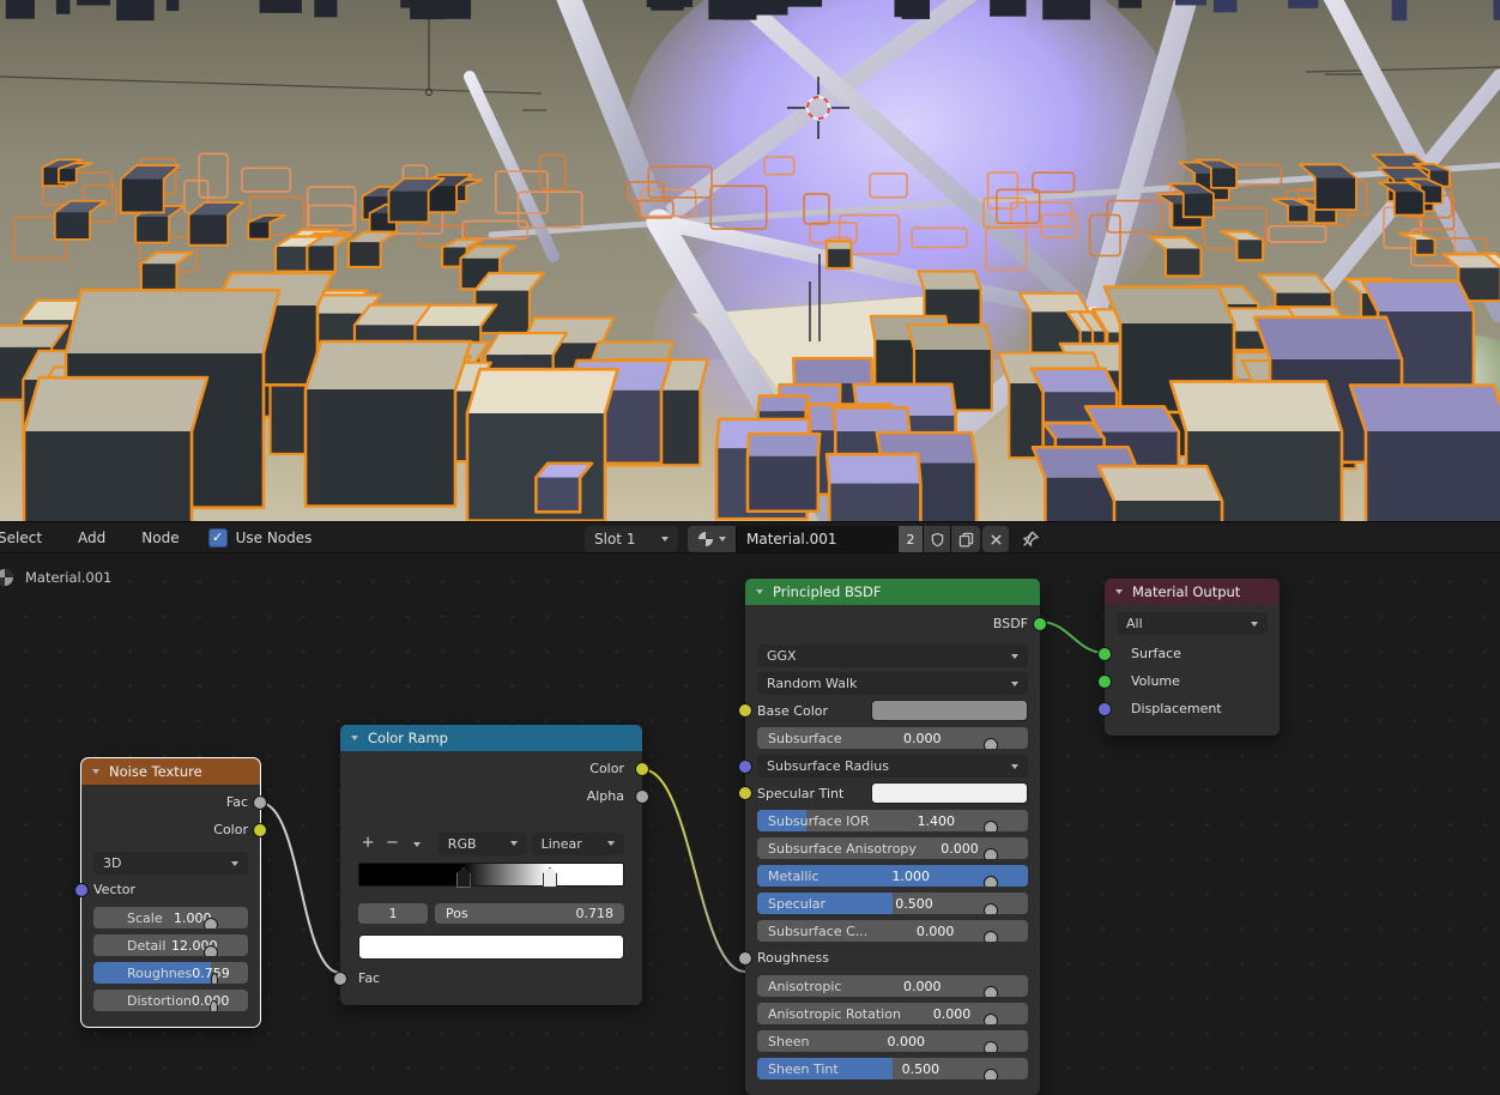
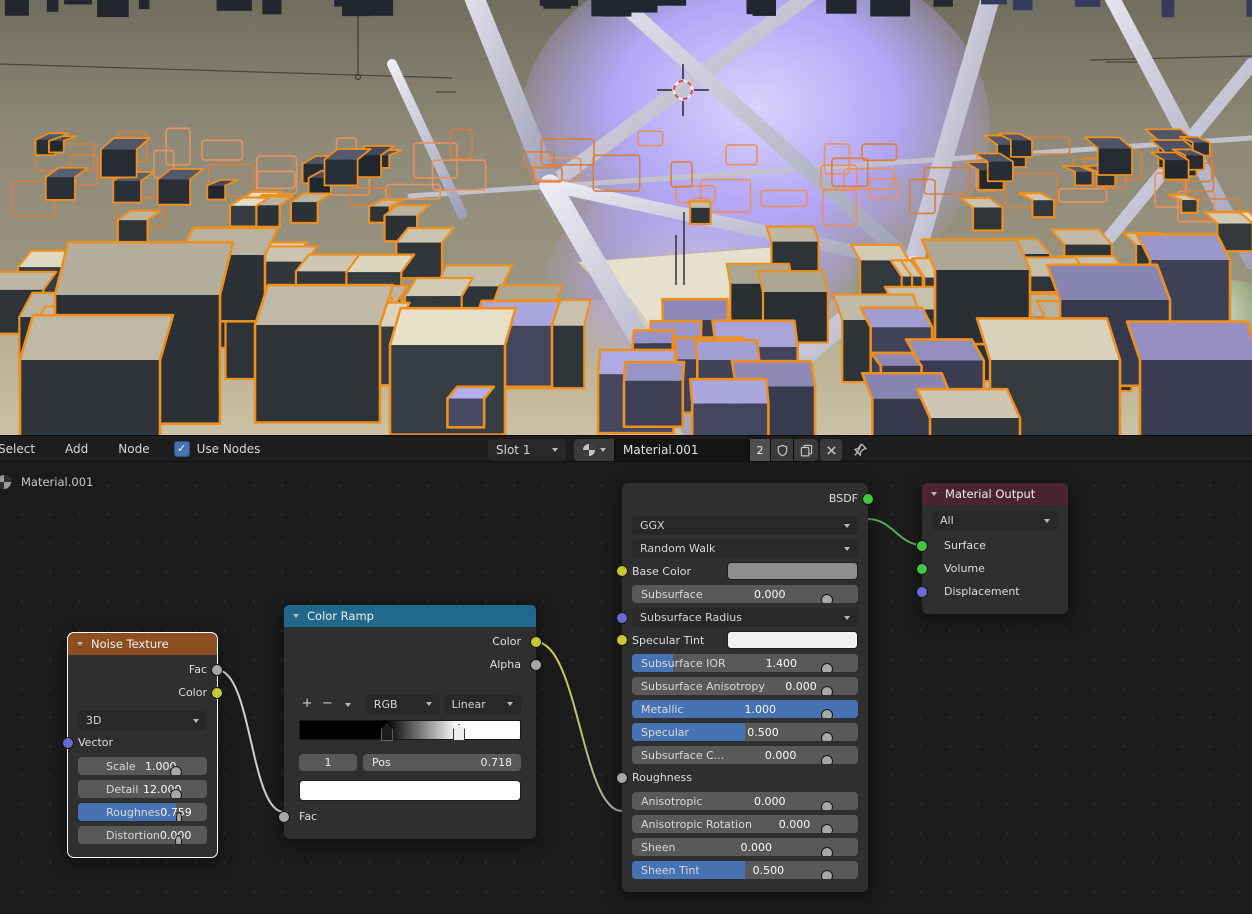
  Select
  Add
  Node
  ✓
  Use Nodes
  Slot 1
  Material.001
  2
  Material.001
  Noise Texture
  Fac
  Color
  3D
  Vector
  Scale
  1.00
  Detail
  12.00
  Roughnes
  0.759
  Distortion
  0.000
  Color Ramp
  Color
  Alpha
  +
  −
  RGB
  Linear
  1
  Pos
  0.718
  Fac
- Principled BSDF
  BSDF
  GGX
  Random Walk
  Base Color
  Subsurface
  0.000
  Subsurface Radius
  Specular Tint
  Subsurface IOR
  1.400
  Subsurface Anisotropy
  0.000
  Metallic
  1.000
  Specular
  0.500
  Subsurface C...
  0.000
  Roughness
  Anisotropic
  0.000
  Anisotropic Rotation
  0.000
  Sheen
  0.000
  Sheen Tint
  0.500
  Material Output
  All
  Surface
  Volume
  Displacement
